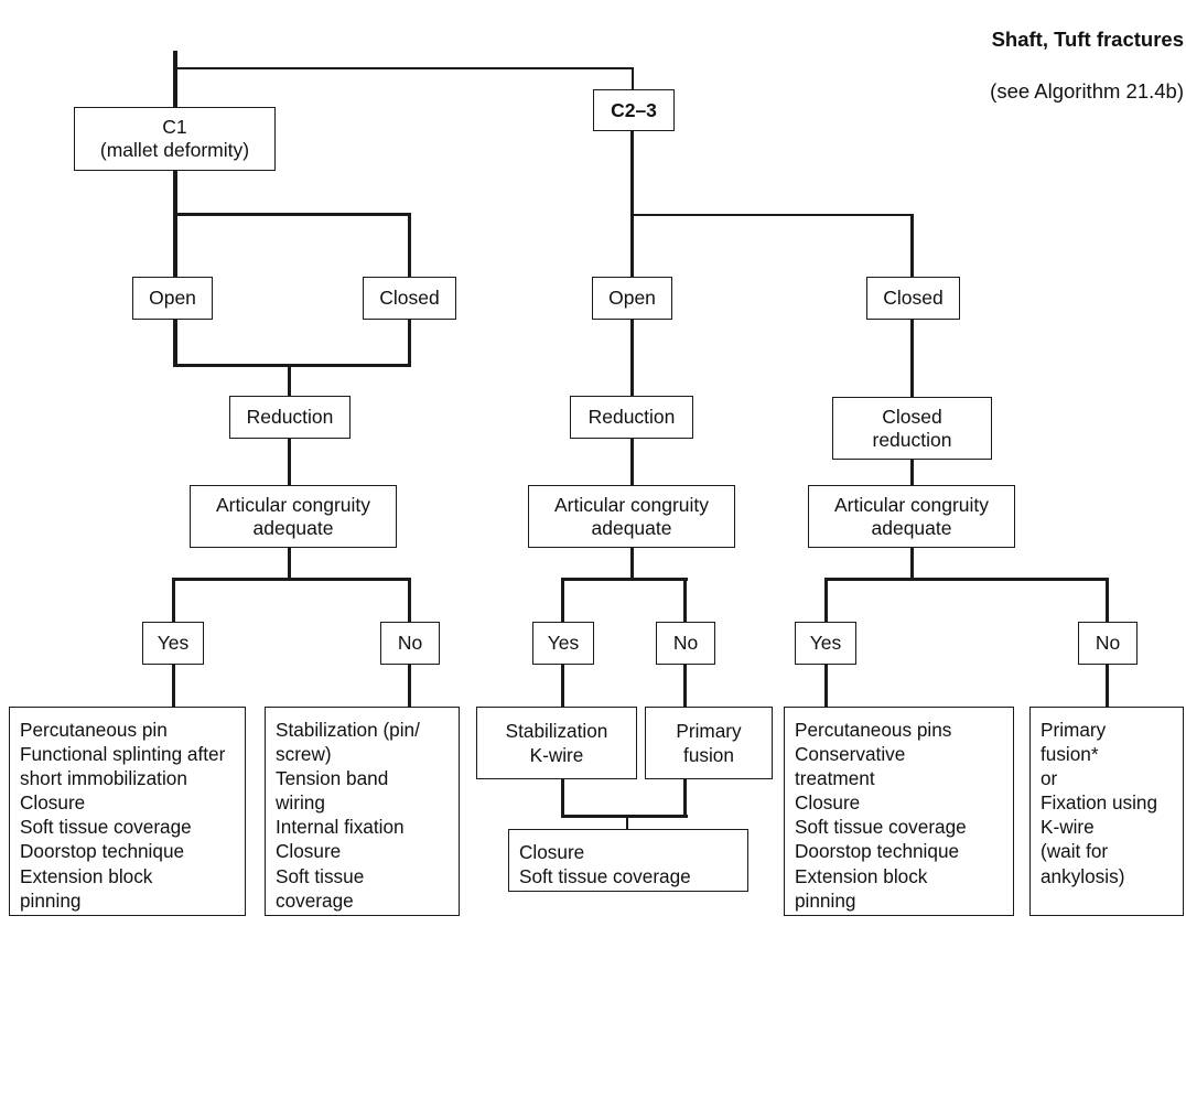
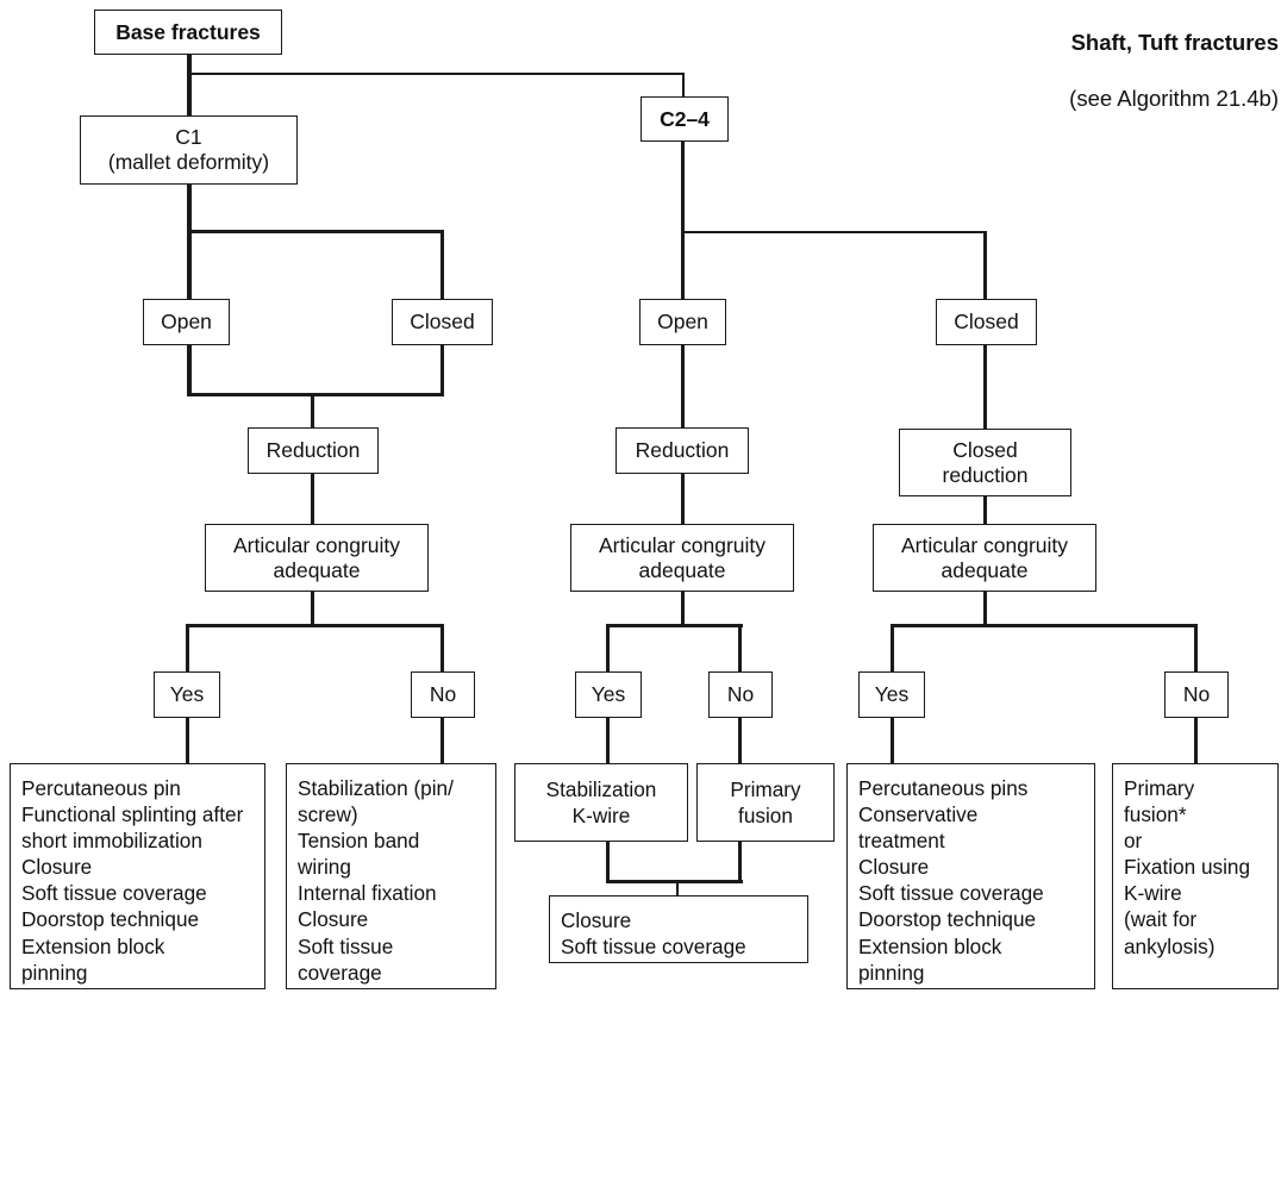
  Shaft, Tuft fractures
  (see Algorithm 21.4b)
+ Base fractures
  C1
  (mallet deformity)
- C2–3
+ C2–4
  Open
  Closed
  Reduction
  Articular congruity
  adequate
  Yes
  No
  Percutaneous pin
  Functional splinting after
  short immobilization
  Closure
  Soft tissue coverage
  Doorstop technique
  Extension block
  pinning
  Stabilization (pin/
  screw)
  Tension band
  wiring
  Internal fixation
  Closure
  Soft tissue
  coverage
  Open
  Closed
  Reduction
  Articular congruity
  adequate
  Yes
  No
  Stabilization
  K-wire
  Primary
  fusion
  Closure
  Soft tissue coverage
  Closed
  reduction
  Articular congruity
  adequate
  Yes
  No
  Percutaneous pins
  Conservative
  treatment
  Closure
  Soft tissue coverage
  Doorstop technique
  Extension block
  pinning
  Primary
  fusion*
  or
  Fixation using
  K-wire
  (wait for
  ankylosis)
